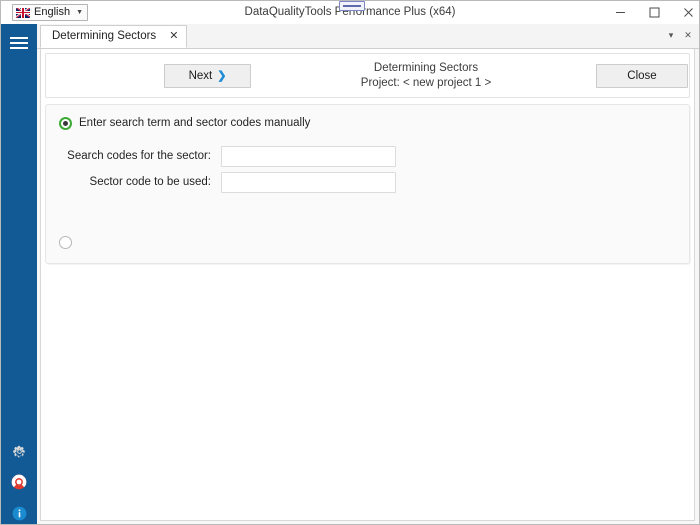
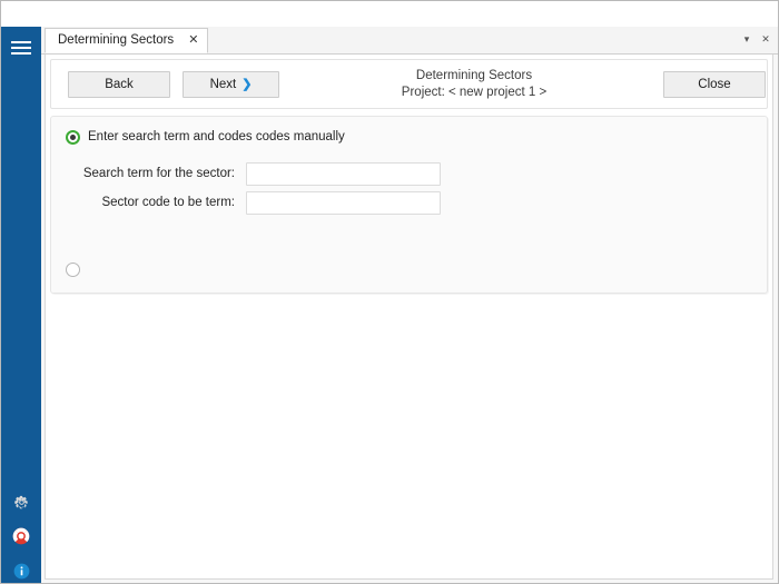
- DataQualityTools Performance Plus (x64)
- English
  Determining Sectors
  ✕
  ▾
  ✕
+ Back
  Next
  ❯
  Determining Sectors
  Project: < new project 1 >
  Close
- Enter search term and sector codes manually
+ Enter search term and codes codes manually
- Search codes for the sector:
+ Search term for the sector:
- Sector code to be used:
+ Sector code to be term:
